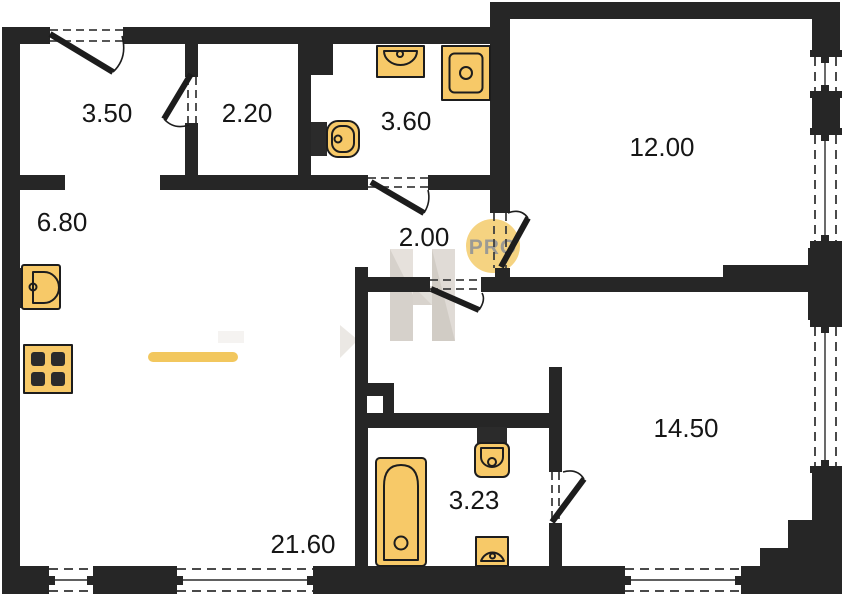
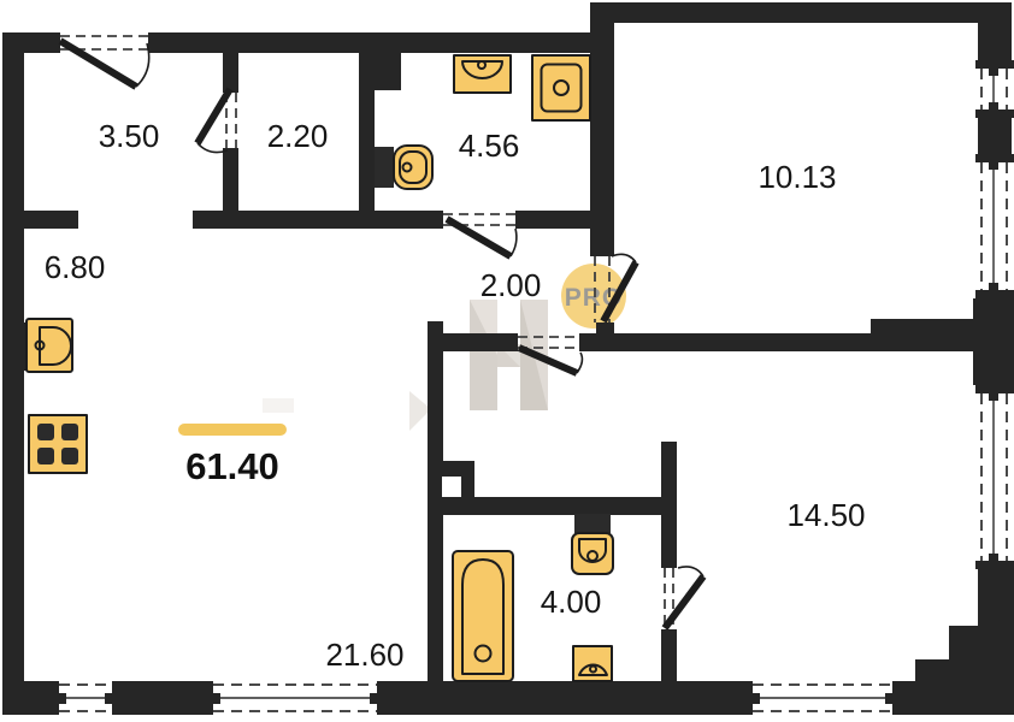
  3.50
  2.20
- 3.60
+ 4.56
- 12.00
+ 10.13
  6.80
  2.00
  21.60
- 3.23
+ 4.00
  14.50
+ 61.40
